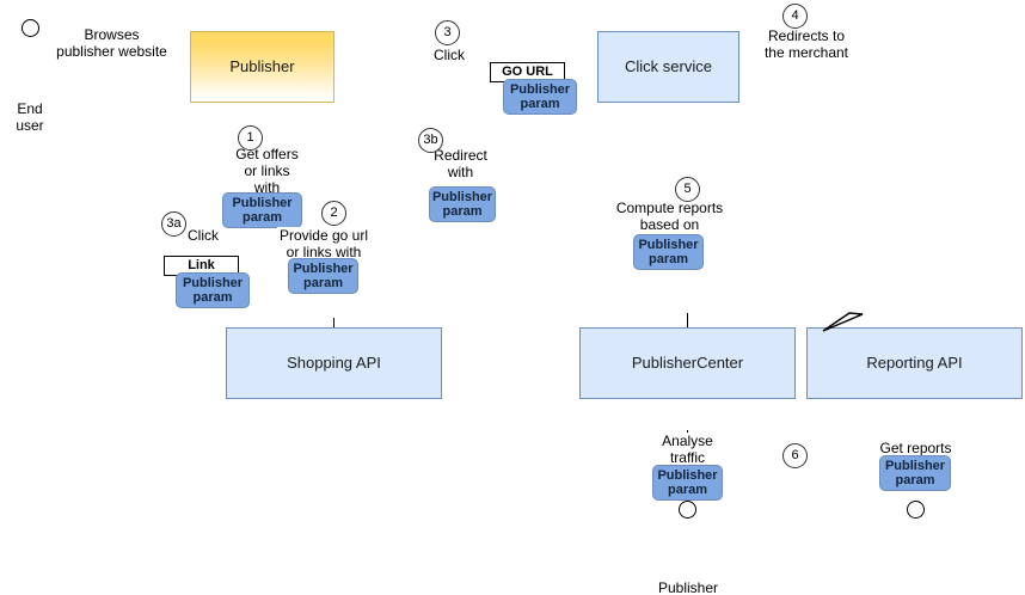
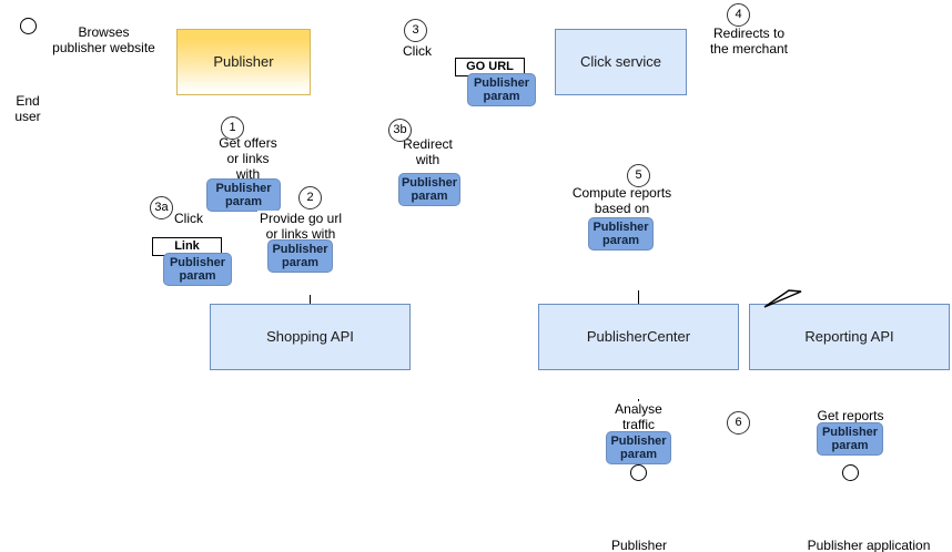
  Publisher
  Click service
  Shopping API
  PublisherCenter
  Reporting API
  End user
  Publisher
+ Publisher application
  Browses
  publisher website
  1
  Get offers
  or links
  with
  Publisher
  param
  2
  Provide go url
  or links with
  Publisher
  param
  3
  Click
  GO URL
  Publisher
  param
  3a
  Click
  Link
  Publisher
  param
  3b
  Redirect
  with
  Publisher
  param
  4
  Redirects to
  the merchant
  5
  Compute reports
  based on
  Publisher
  param
  Analyse traffic
  Publisher
  param
  6
  Get reports
  Publisher
  param
